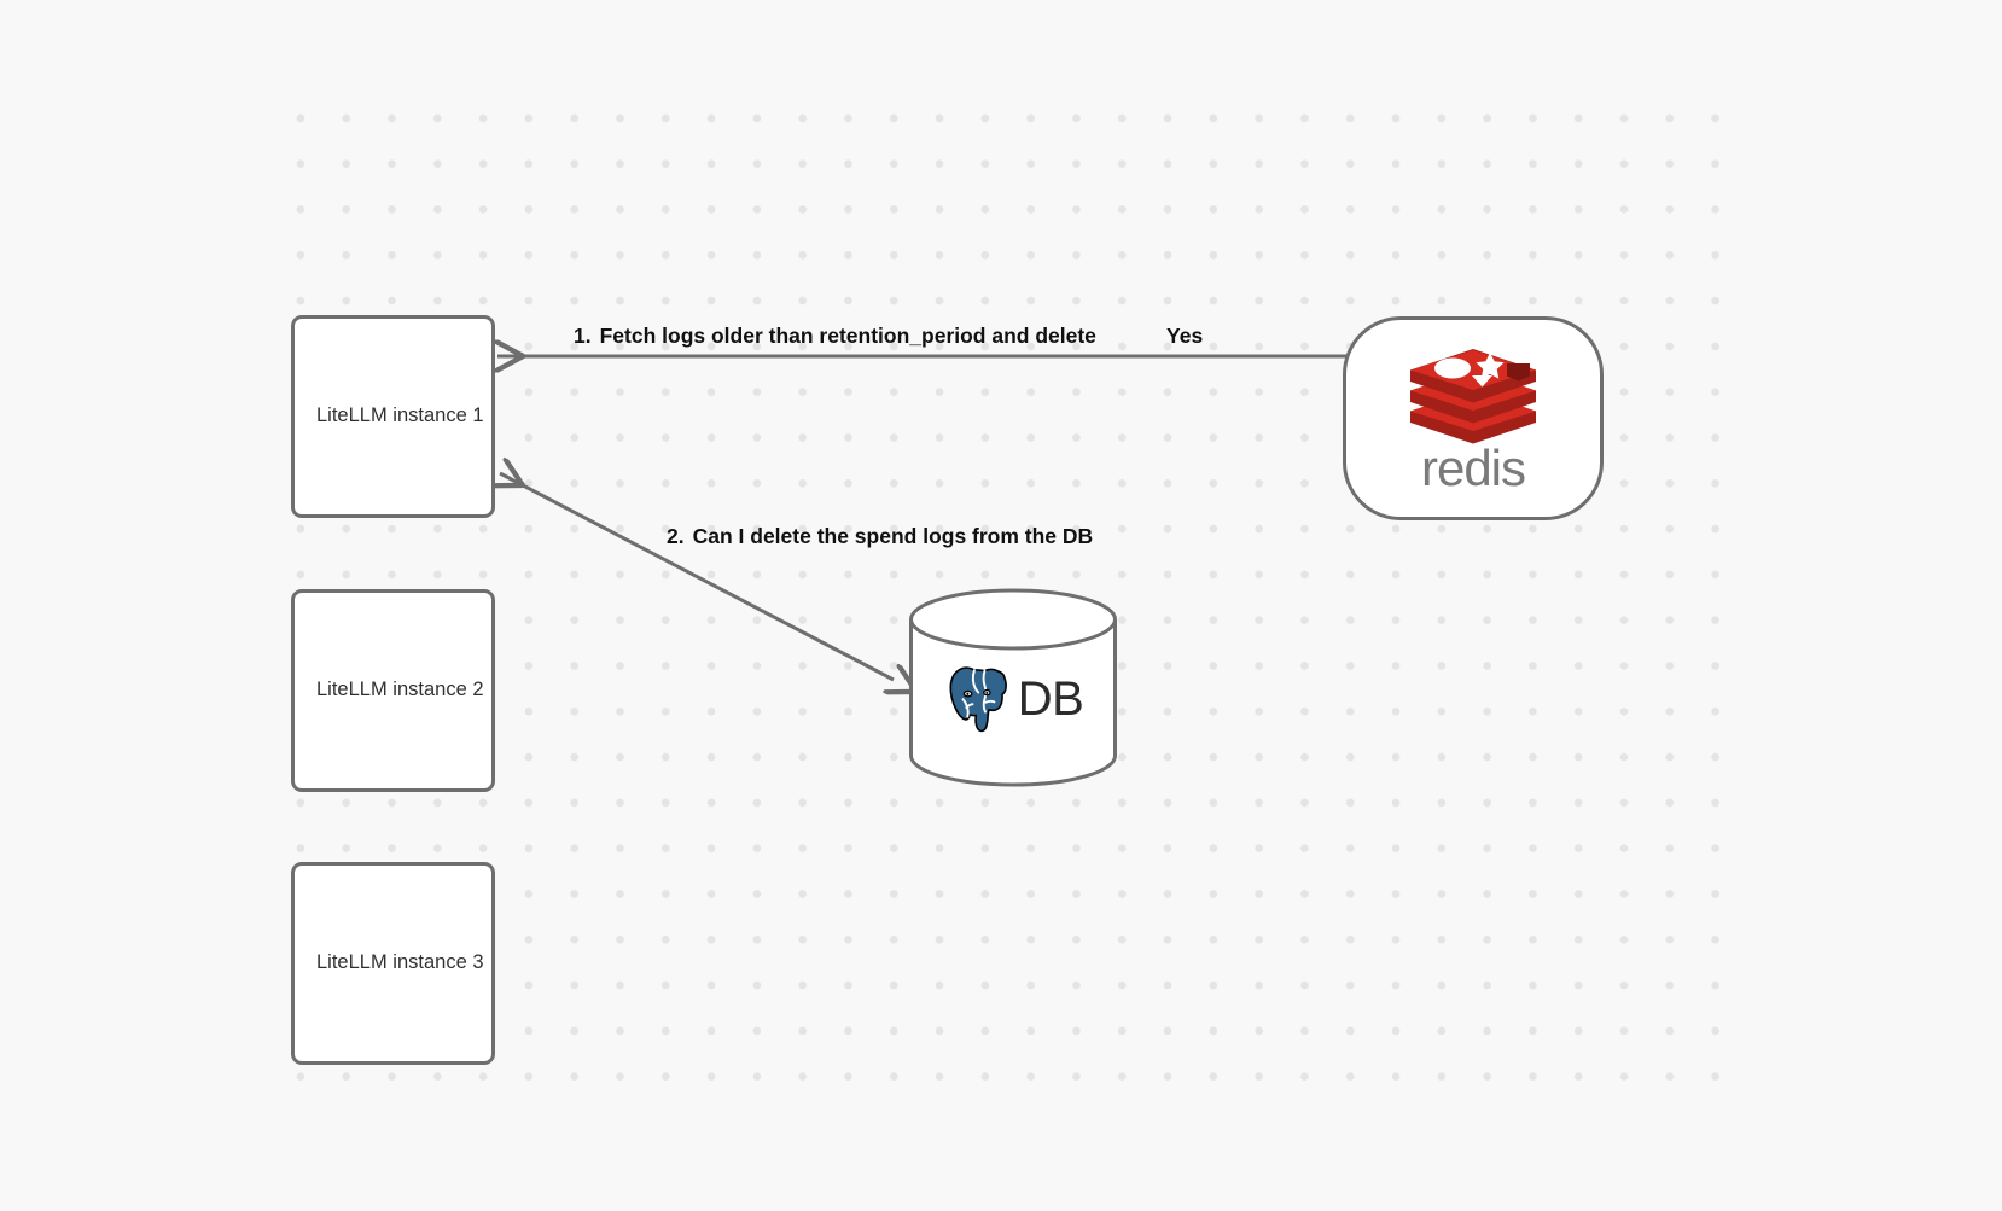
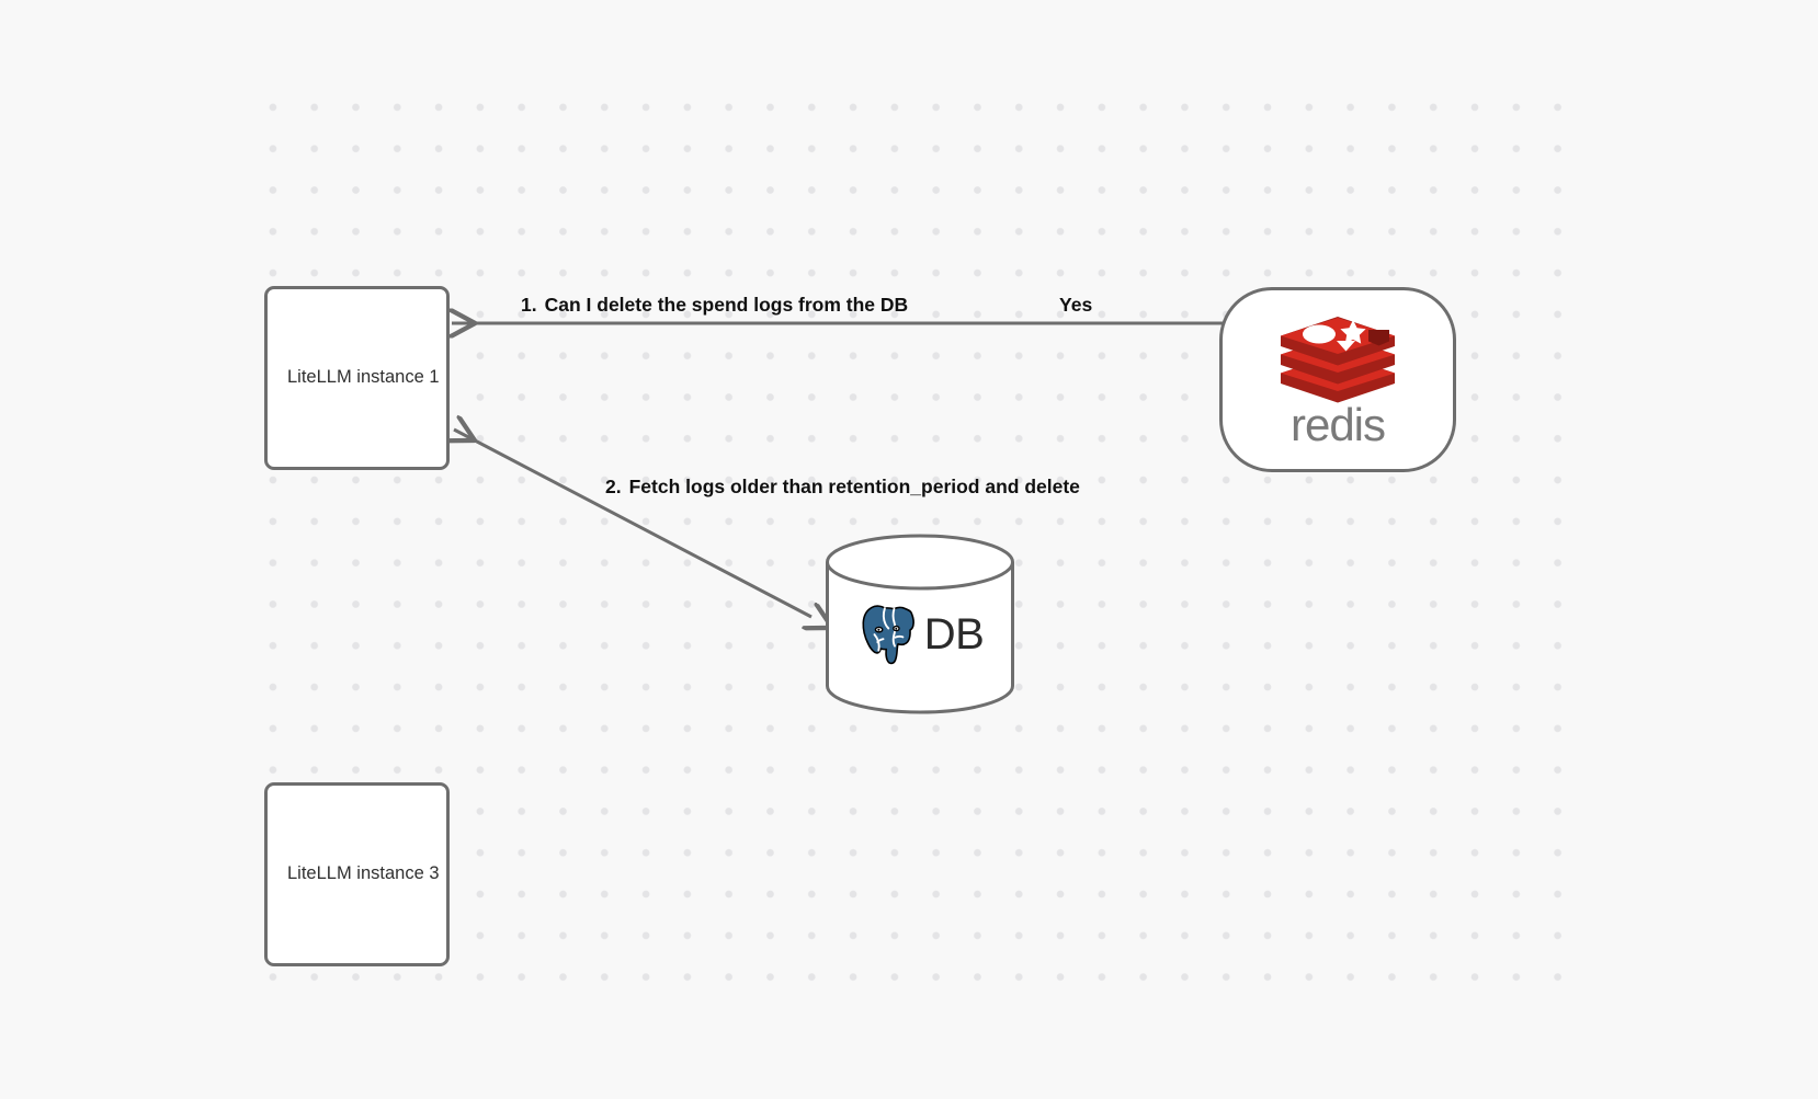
  LiteLLM instance 1
- LiteLLM instance 2
  LiteLLM instance 3
  redis
  DB
- 1. Fetch logs older than retention_period and delete
+ 1. Can I delete the spend logs from the DB
  Yes
- 2. Can I delete the spend logs from the DB
+ 2. Fetch logs older than retention_period and delete
